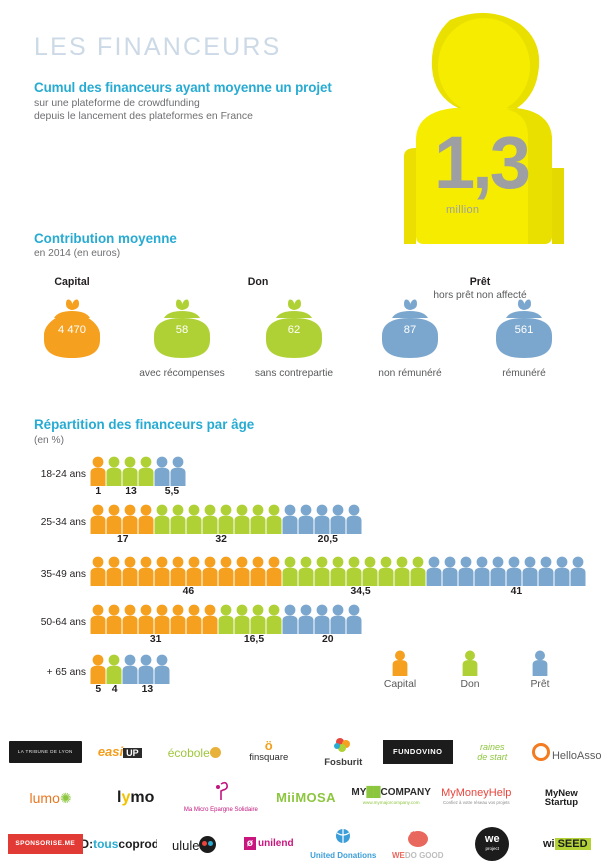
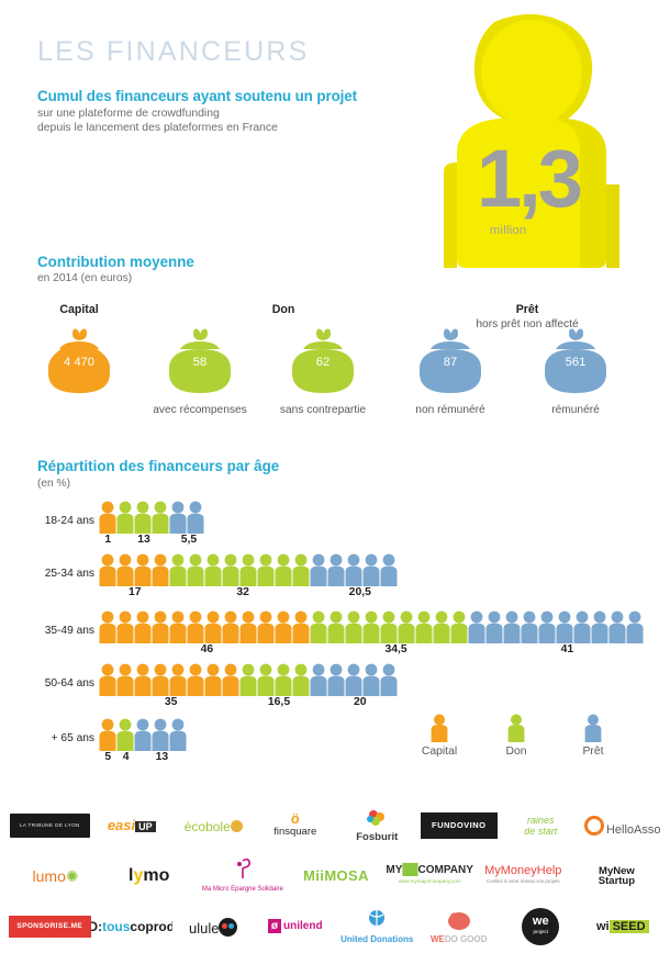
  LES FINANCEURS
- Cumul des financeurs ayant moyenne un projet
+ Cumul des financeurs ayant soutenu un projet
  sur une plateforme de crowdfunding
  depuis le lancement des plateformes en France
  1,3
  million
  Contribution moyenne
  en 2014 (en euros)
  Capital
  Don
  Prêt
  hors prêt non affecté
  4 470
  58
  avec récompenses
  62
  sans contrepartie
  87
  non rémunéré
  561
  rémunéré
  Répartition des financeurs par âge
  (en %)
  18-24 ans
  1
  13
  5,5
  25-34 ans
  17
  32
  20,5
  35-49 ans
  46
  34,5
  41
  50-64 ans
- 31
+ 35
  16,5
  20
  + 65 ans
  5
  4
  13
  Capital
  Don
  Prêt
  easi UP
  écobole
  ö
  finsquare
  Fosburit
  FUNDOVINO
  raines
  de start
  HelloAsso
  lumo✺
  lymo
  MiiMOSA
  MY██COMPANY
  MyMoneyHelp
  MyNew
  Startup
  D:touscoprod
  ulule
  ø unilend
  United Donations
  WEDO GOOD
  we
  wi SEED
